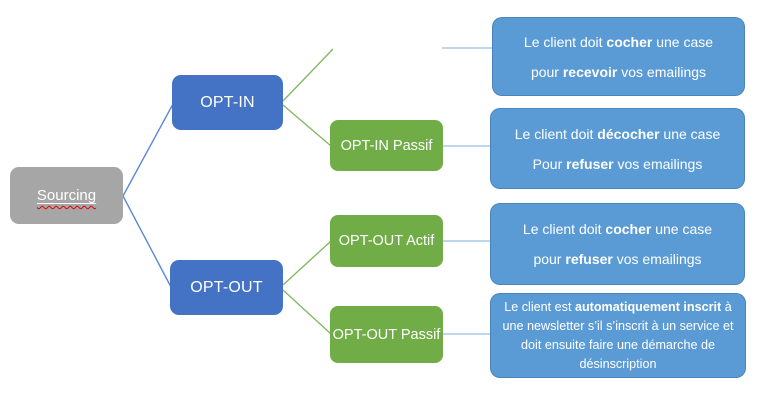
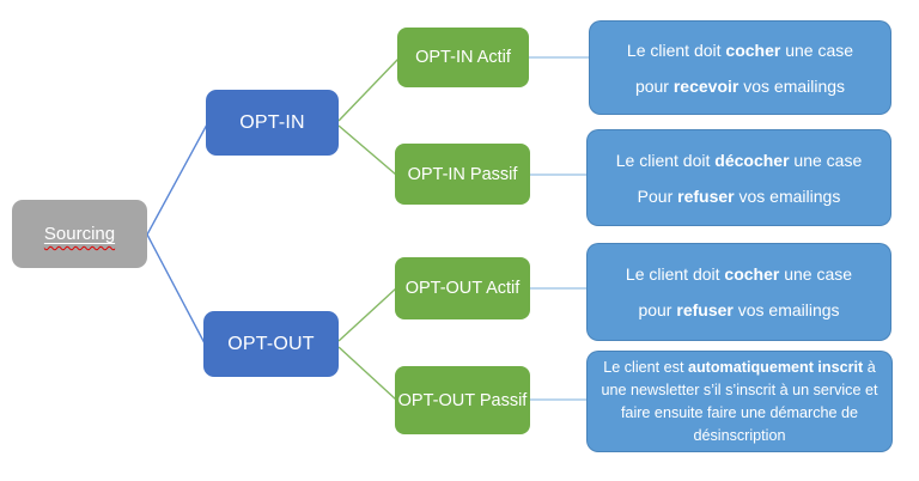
  Sourcing
  OPT-IN
  OPT-OUT
+ OPT-IN Actif
  OPT-IN Passif
  OPT-OUT Actif
  OPT-OUT Passif
  Le client doit cocher une case
  pour recevoir vos emailings
  Le client doit décocher une case
  Pour refuser vos emailings
  Le client doit cocher une case
  pour refuser vos emailings
- Le client est automatiquement inscrit à une newsletter s’il s’inscrit à un service et doit ensuite faire une démarche de désinscription
+ Le client est automatiquement inscrit à une newsletter s’il s’inscrit à un service et faire ensuite faire une démarche de désinscription
